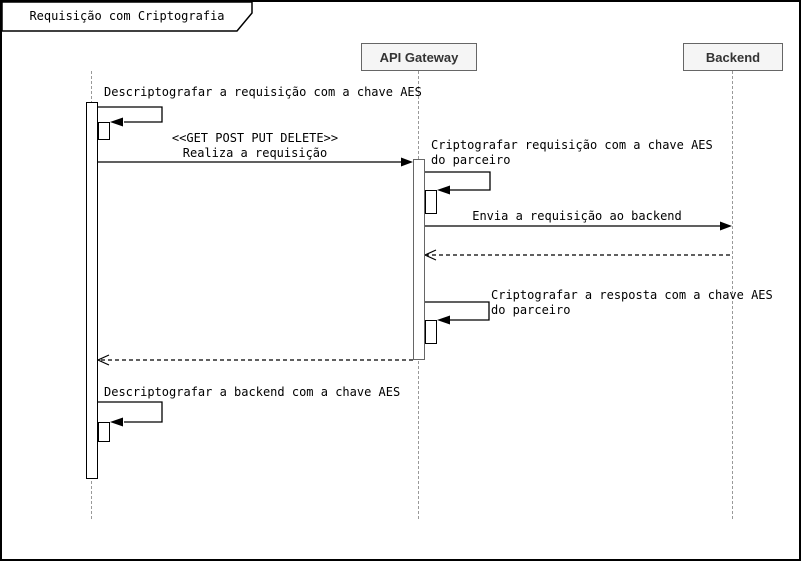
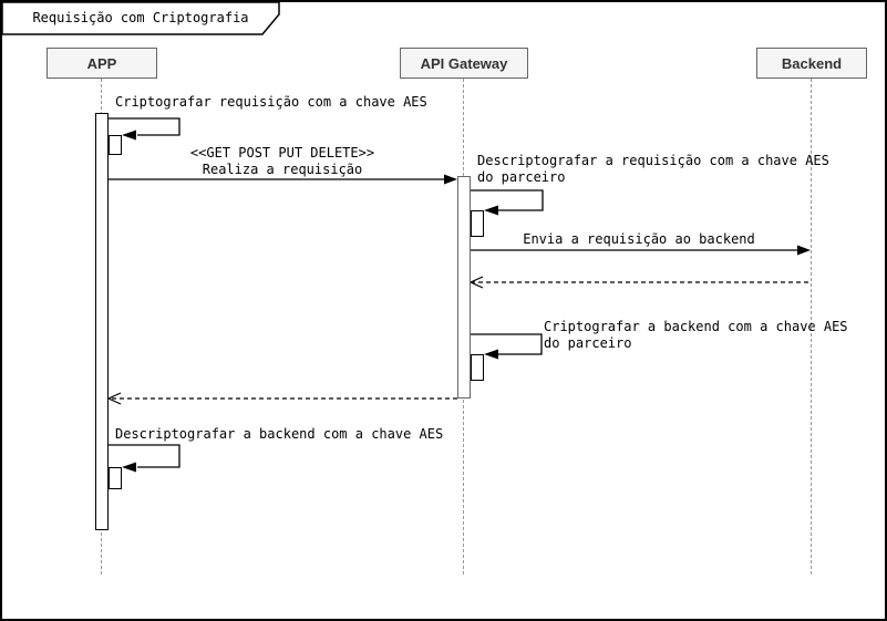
  Requisição com Criptografia
+ APP
  API Gateway
  Backend
- Descriptografar a requisição com a chave AES
+ Criptografar requisição com a chave AES
  <<GET POST PUT DELETE>>
  Realiza a requisição
- Criptografar requisição com a chave AES
+ Descriptografar a requisição com a chave AES
  do parceiro
  Envia a requisição ao backend
- Criptografar a resposta com a chave AES
+ Criptografar a backend com a chave AES
  do parceiro
  Descriptografar a backend com a chave AES
